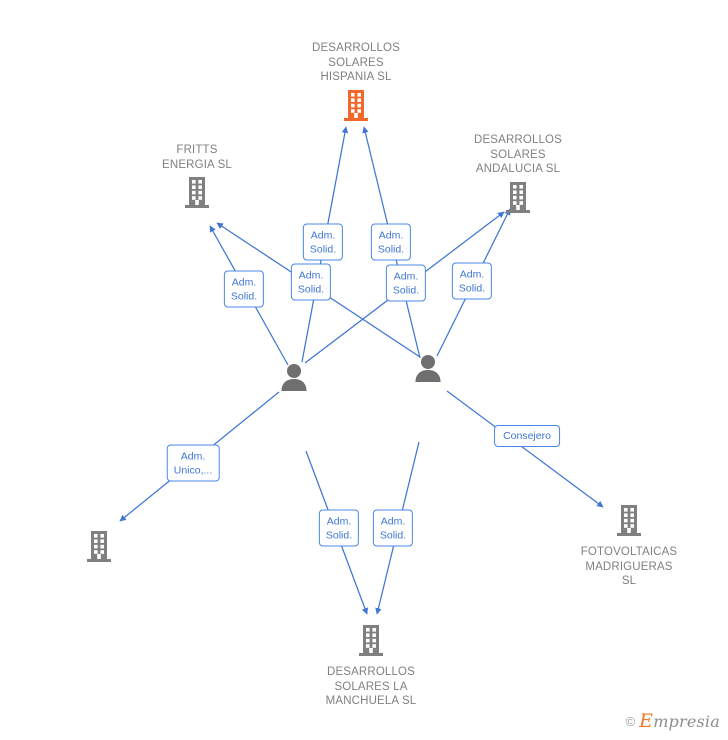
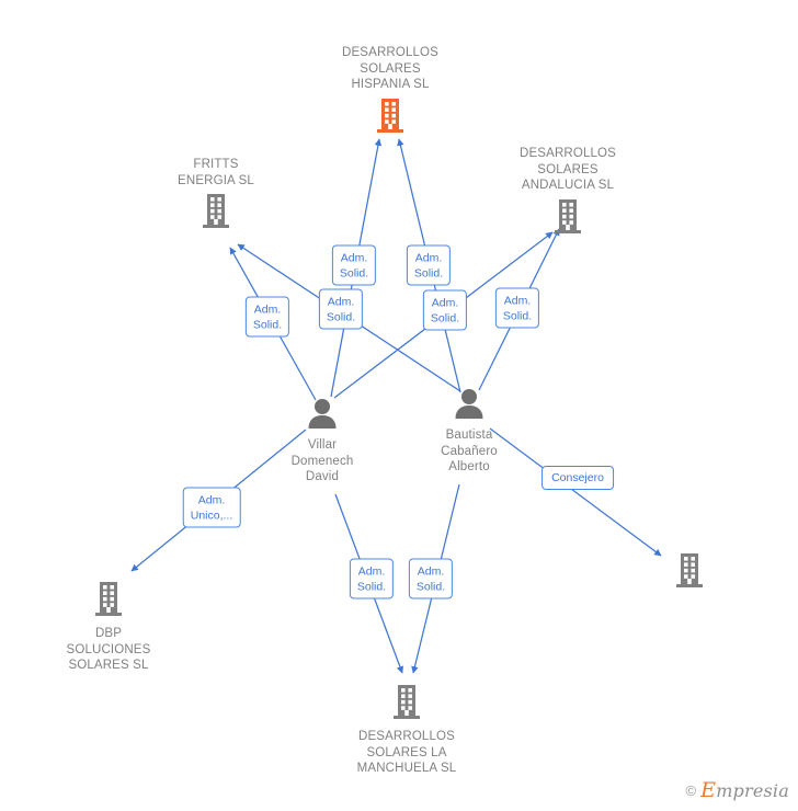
  DESARROLLOS
  SOLARES
  HISPANIA SL
  FRITTS
  ENERGIA SL
  DESARROLLOS
  SOLARES
  ANDALUCIA SL
+ Villar
+ Domenech
+ David
+ Bautista
+ Cabañero
+ Alberto
+ DBP
+ SOLUCIONES
+ SOLARES SL
  DESARROLLOS
  SOLARES LA
  MANCHUELA SL
- FOTOVOLTAICAS
- MADRIGUERAS
- SL
  Adm.
  Solid.
  Adm.
  Solid.
  Adm.
  Solid.
  Adm.
  Solid.
  Adm.
  Solid.
  Adm.
  Solid.
  Adm.
  Unico,...
  Adm.
  Solid.
  Adm.
  Solid.
  Consejero
  ©
  Empresia
